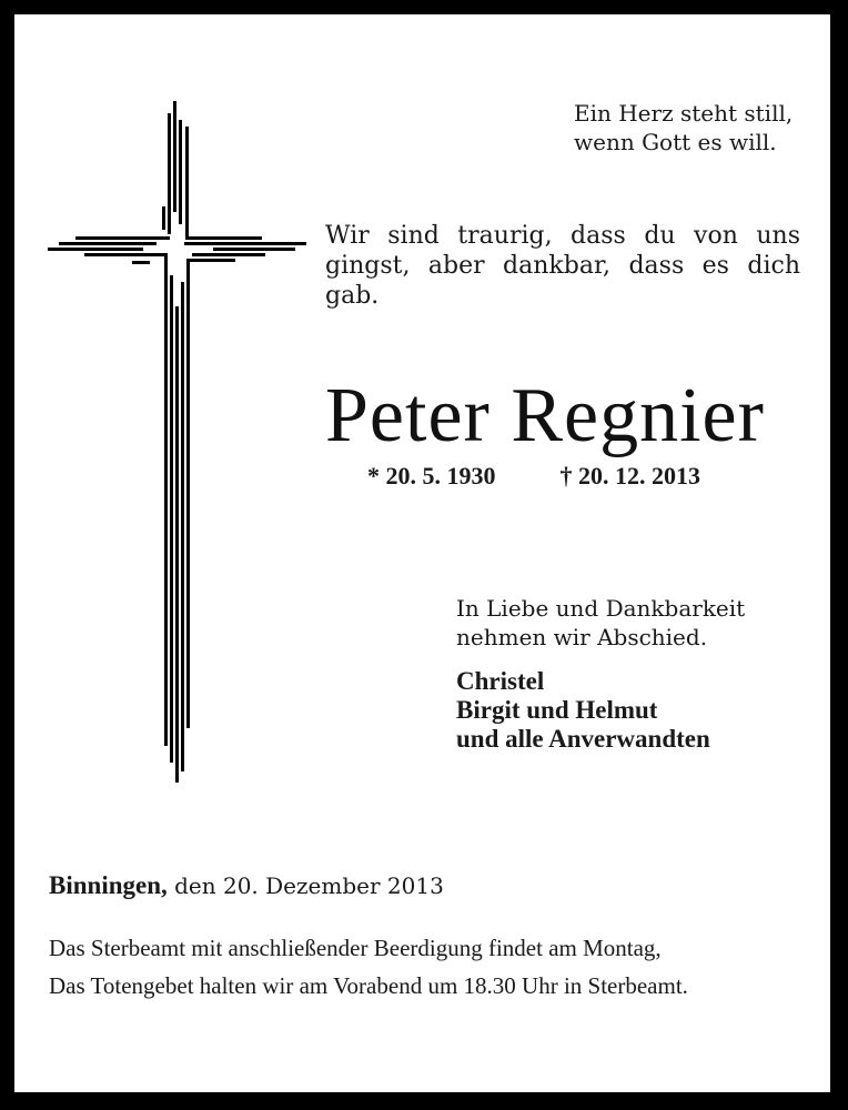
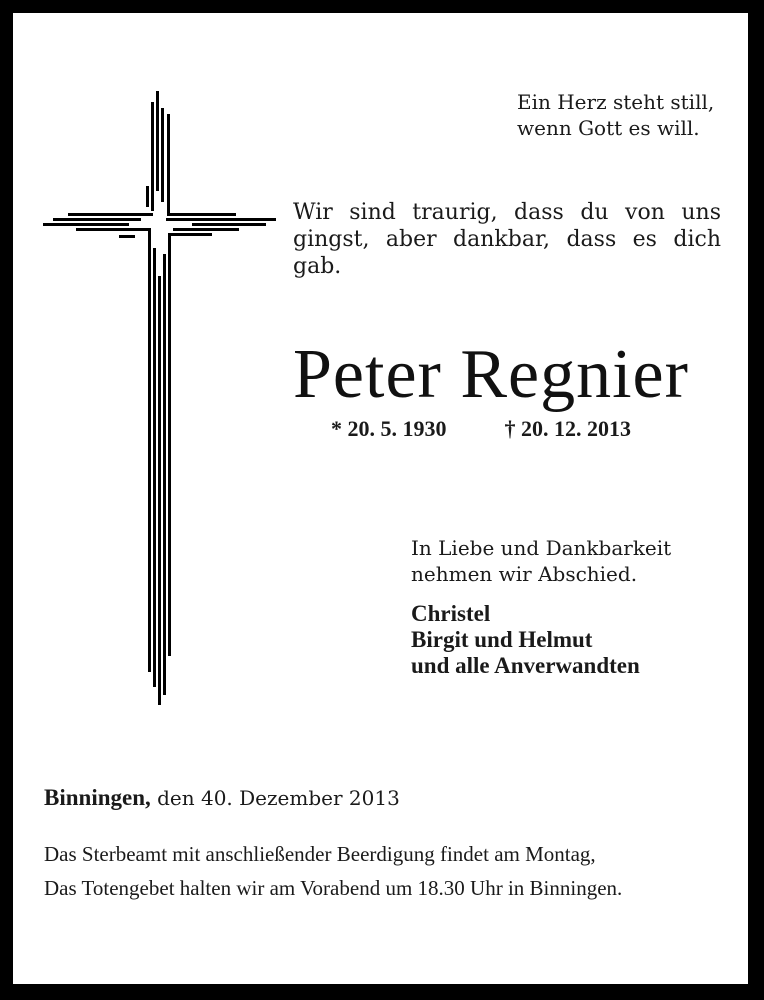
  Ein Herz steht still,
  wenn Gott es will.
  Wir sind traurig, dass du von uns gingst, aber dankbar, dass es dich gab.
  Peter Regnier
  * 20. 5. 1930 † 20. 12. 2013
  In Liebe und Dankbarkeit
  nehmen wir Abschied.
  Christel
  Birgit und Helmut
  und alle Anverwandten
- Binningen, den 20. Dezember 2013
+ Binningen, den 40. Dezember 2013
  Das Sterbeamt mit anschließender Beerdigung findet am Montag,
- Das Totengebet halten wir am Vorabend um 18.30 Uhr in Sterbeamt.
+ Das Totengebet halten wir am Vorabend um 18.30 Uhr in Binningen.
